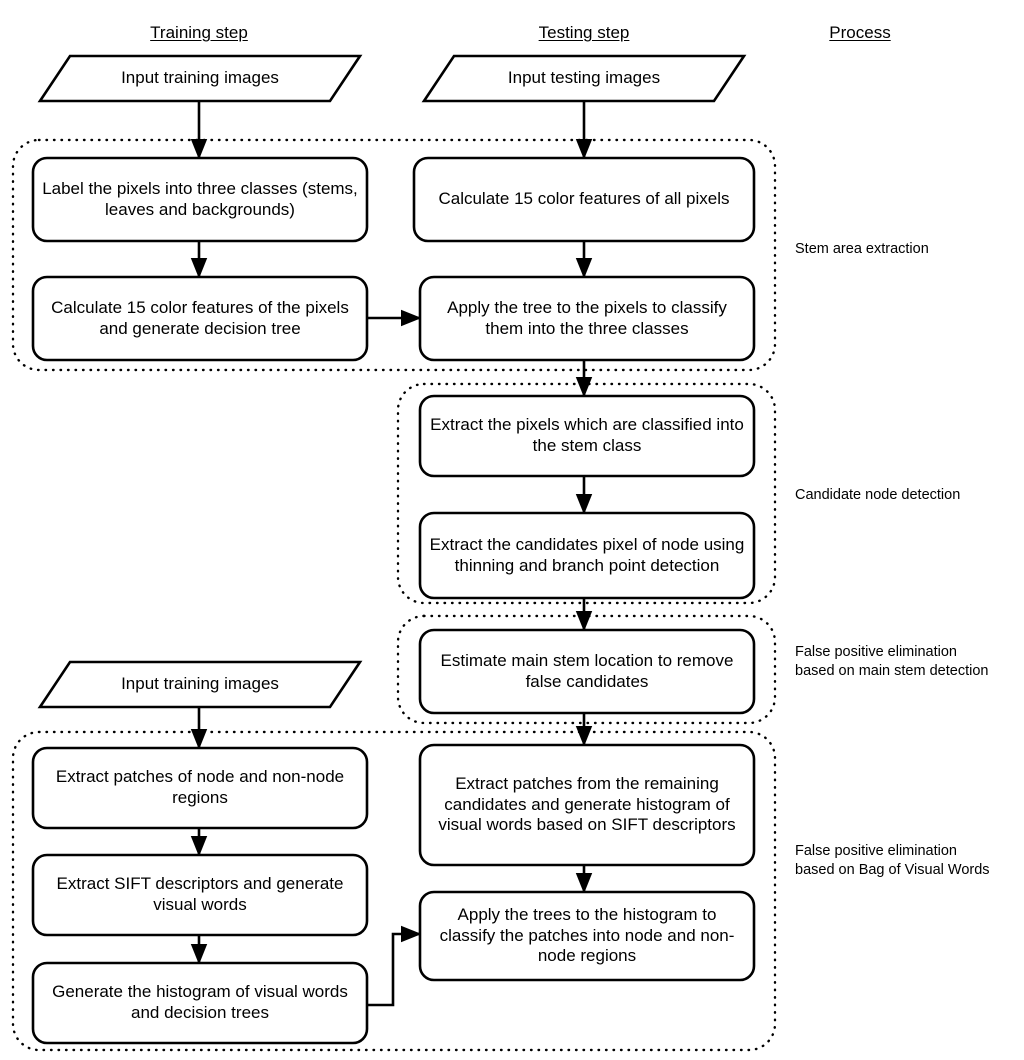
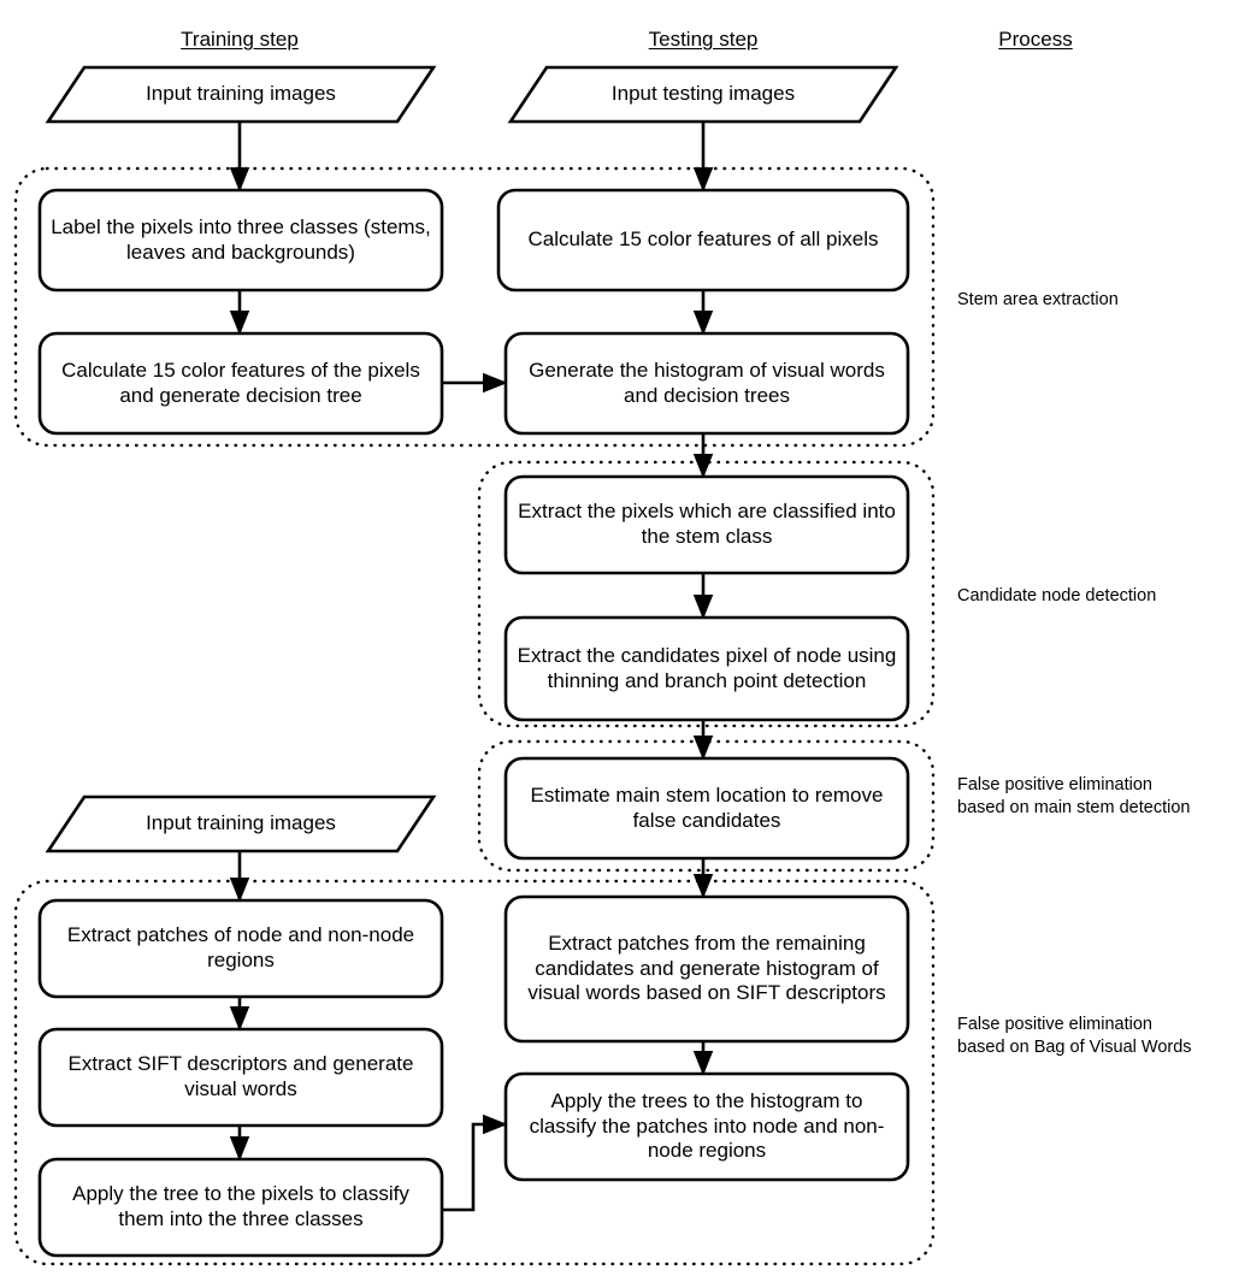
  Training step
  Testing step
  Process
  Input training images
  Input testing images
  Label the pixels into three classes (stems, leaves and backgrounds)
  Calculate 15 color features of all pixels
  Calculate 15 color features of the pixels and generate decision tree
- Apply the tree to the pixels to classify them into the three classes
+ Generate the histogram of visual words and decision trees
  Extract the pixels which are classified into the stem class
  Extract the candidates pixel of node using thinning and branch point detection
  Estimate main stem location to remove false candidates
  Input training images
  Extract patches of node and non-node regions
  Extract patches from the remaining candidates and generate histogram of visual words based on SIFT descriptors
  Extract SIFT descriptors and generate visual words
  Apply the trees to the histogram to classify the patches into node and non-node regions
- Generate the histogram of visual words and decision trees
+ Apply the tree to the pixels to classify them into the three classes
  Stem area extraction
  Candidate node detection
  False positive elimination
  based on main stem detection
  False positive elimination
  based on Bag of Visual Words
